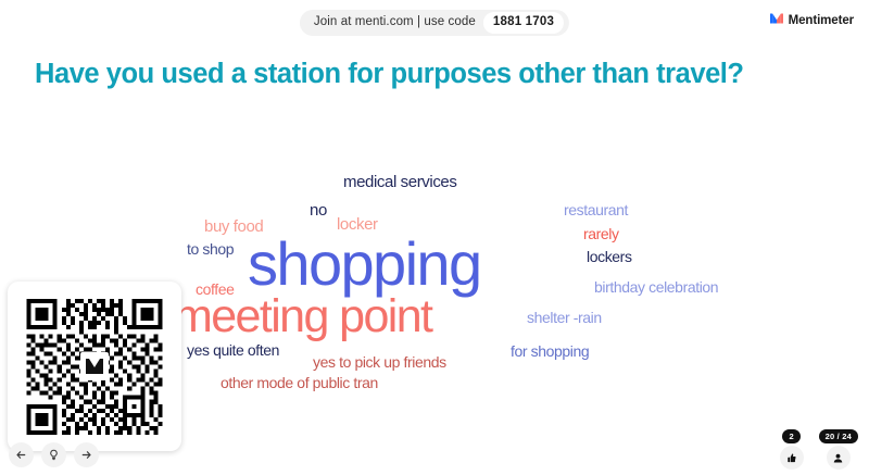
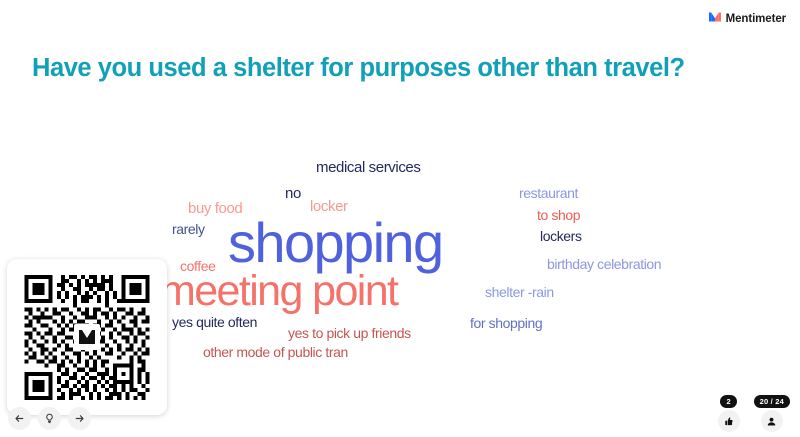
- Join at menti.com | use code
- 1881 1703
  Mentimeter
- Have you used a station for purposes other than travel?
+ Have you used a shelter for purposes other than travel?
  shopping
  meeting point
  medical services
  no
  locker
  buy food
- to shop
+ rarely
  coffee
  restaurant
- rarely
+ to shop
  lockers
  birthday celebration
  shelter -rain
  yes quite often
  yes to pick up friends
  for shopping
  other mode of public tran
  2
  20 / 24
